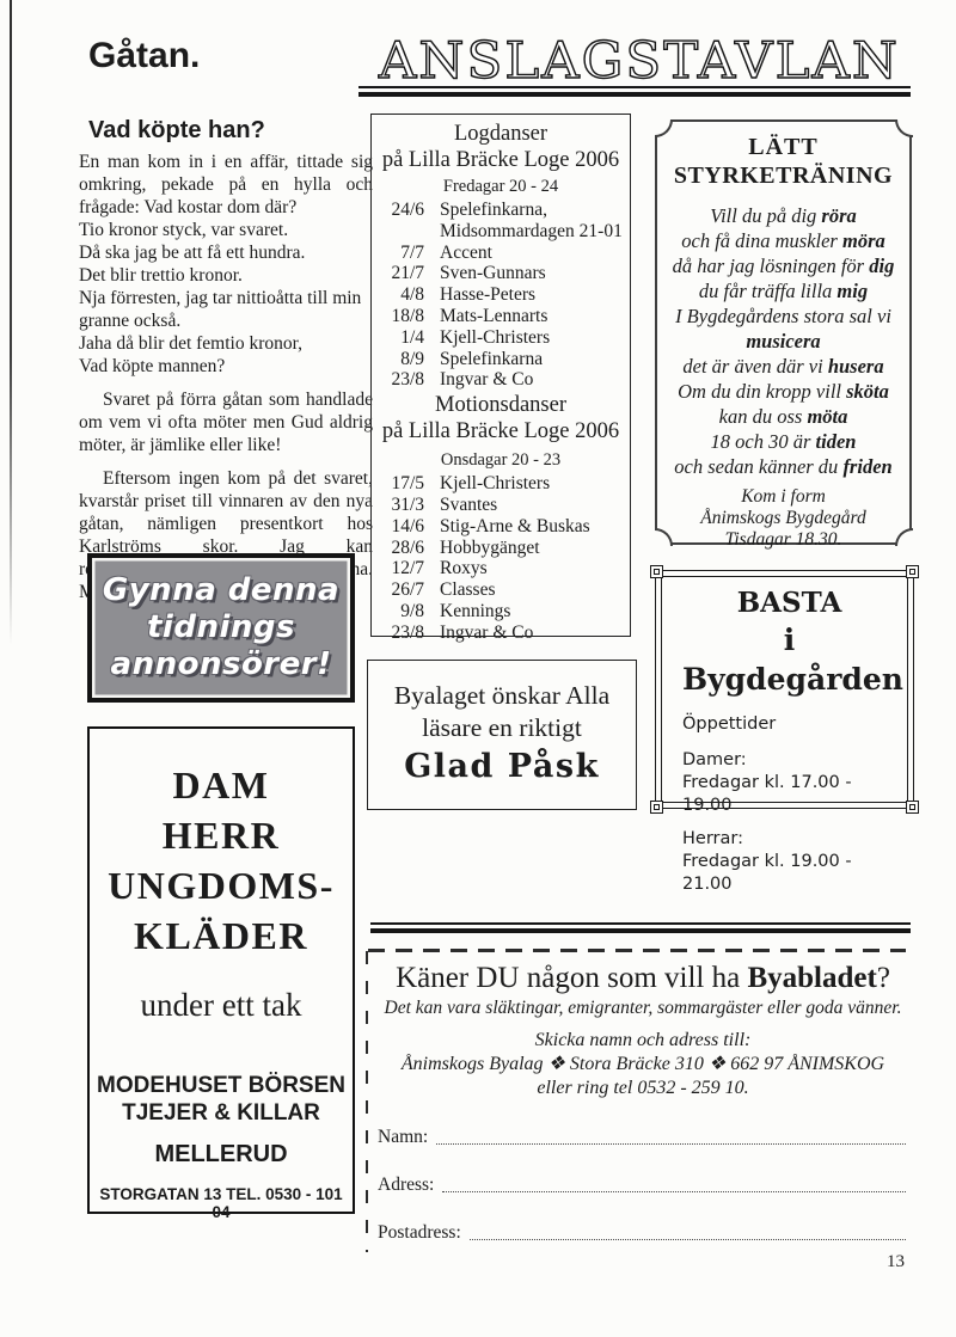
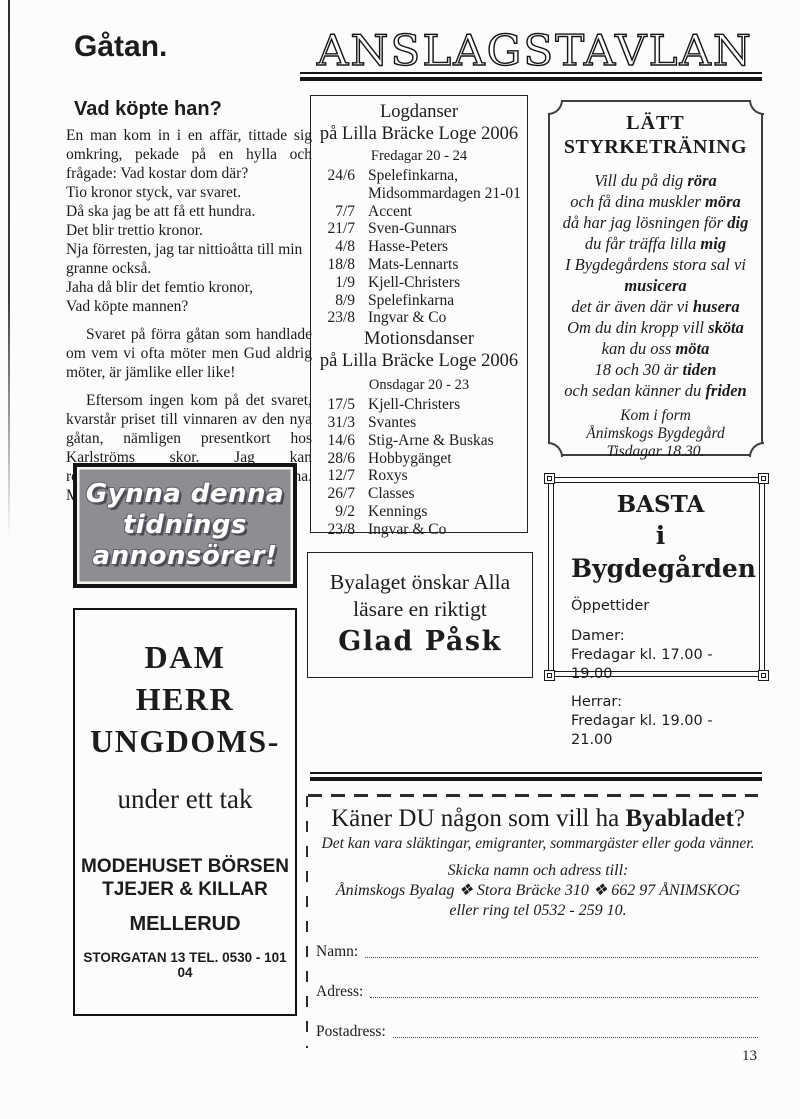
  Gåtan.
  Vad köpte han?
  En man kom in i en affär, tittade sig omkring, pekade på en hylla och frågade: Vad kostar dom där?
  Tio kronor styck, var svaret.
  Då ska jag be att få ett hundra.
  Det blir trettio kronor.
  Nja förresten, jag tar nittioåtta till min granne också.
  Jaha då blir det femtio kronor,
  Vad köpte mannen?
  Svaret på förra gåtan som handlade om vem vi ofta möter men Gud aldrig möter, är jämlike eller like!
  Eftersom ingen kom på det svaret, kvarstår priset till vinnaren av den nya gåtan, nämligen presentkort hos Karlströms skor. Jag kan rna.
  Gynna denna
  tidnings
  annonsörer!
  DAM
  HERR
  UNGDOMS-
- KLÄDER
  under ett tak
  MODEHUSET BÖRSEN
  TJEJER & KILLAR
  MELLERUD
  STORGATAN 13 TEL. 0530 - 101 04
  ANSLAGSTAVLAN
  Logdanser
  på Lilla Bräcke Loge 2006
  Fredagar 20 - 24
  24/6
  Spelefinkarna,
  Midsommardagen 21-01
  7/7
  Accent
  21/7
  Sven-Gunnars
  4/8
  Hasse-Peters
  18/8
  Mats-Lennarts
- 1/4
+ 1/9
  Kjell-Christers
  8/9
  Spelefinkarna
  23/8
  Ingvar & Co
  Motionsdanser
  på Lilla Bräcke Loge 2006
  Onsdagar 20 - 23
  17/5
  Kjell-Christers
  31/3
  Svantes
  14/6
  Stig-Arne & Buskas
  28/6
  Hobbygänget
  12/7
  Roxys
  26/7
  Classes
- 9/8
+ 9/2
  Kennings
  23/8
  Ingvar & Co
  Byalaget önskar Alla
  läsare en riktigt
  Glad Påsk
  LÄTT
  STYRKETRÄNING
  Vill du på dig röra
  och få dina muskler möra
  då har jag lösningen för dig
  du får träffa lilla mig
  I Bygdegårdens stora sal vi musicera
  det är även där vi husera
  Om du din kropp vill sköta
  kan du oss möta
  18 och 30 är tiden
  och sedan känner du friden
  Kom i form
  Ånimskogs Bygdegård
  Tisdagar 18.30.
  BASTA
  i Bygdegården
  Öppettider
  Damer:
  Fredagar kl. 17.00 - 19.00
  Herrar:
  Fredagar kl. 19.00 - 21.00
  Käner DU någon som vill ha Byabladet?
  Det kan vara släktingar, emigranter, sommargäster eller goda vänner.
  Skicka namn och adress till:
  Ånimskogs Byalag ❖ Stora Bräcke 310 ❖ 662 97 ÅNIMSKOG
  eller ring tel 0532 - 259 10.
  Namn:
  Adress:
  Postadress:
  13
